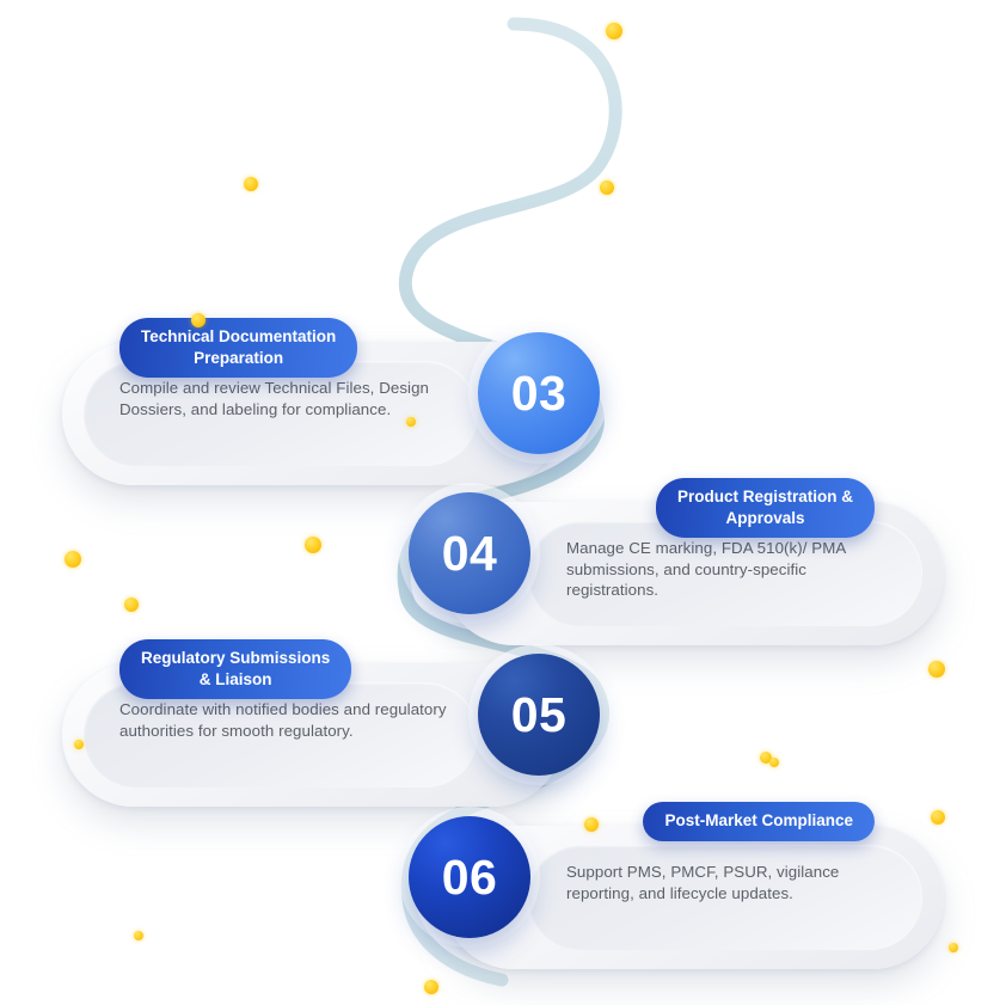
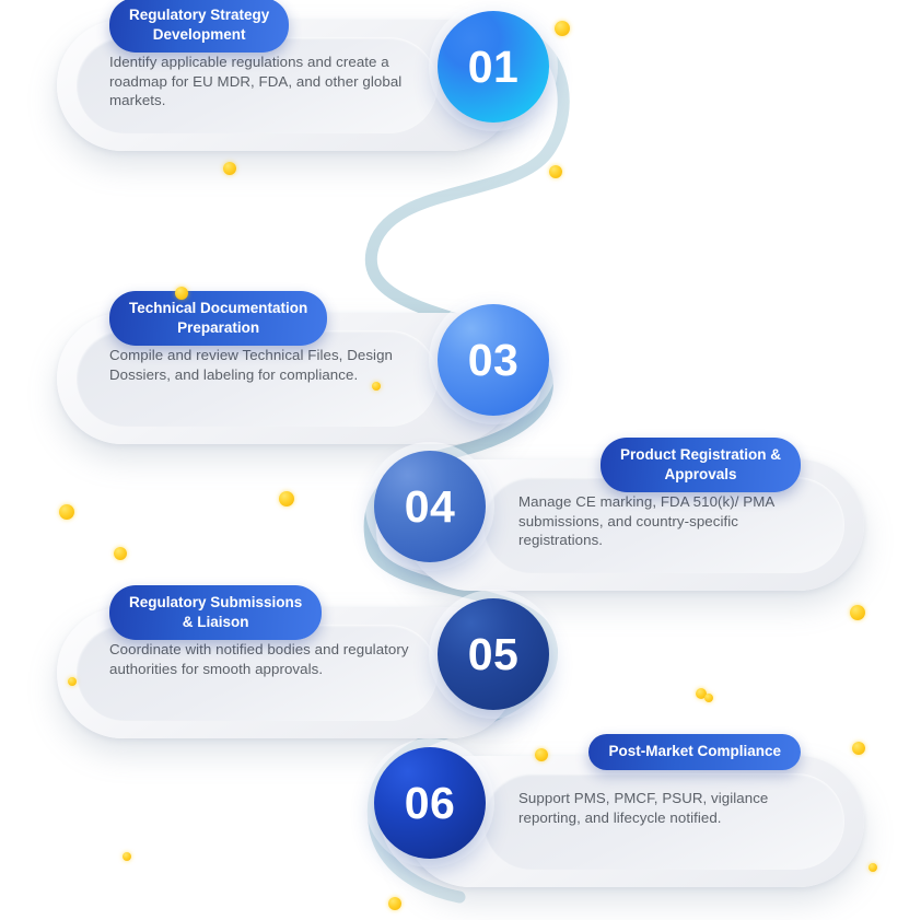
+ Identify applicable regulations and create a roadmap for EU MDR, FDA, and other global markets.
+ Regulatory Strategy
+ Development
+ 01
  Compile and review Technical Files, Design Dossiers, and labeling for compliance.
  Technical Documentation
  Preparation
  03
  Manage CE marking, FDA 510(k)/ PMA submissions, and country-specific registrations.
  Product Registration &
  Approvals
  04
- Coordinate with notified bodies and regulatory authorities for smooth regulatory.
+ Coordinate with notified bodies and regulatory authorities for smooth approvals.
  Regulatory Submissions
  & Liaison
  05
- Support PMS, PMCF, PSUR, vigilance reporting, and lifecycle updates.
+ Support PMS, PMCF, PSUR, vigilance reporting, and lifecycle notified.
  Post-Market Compliance
  06
